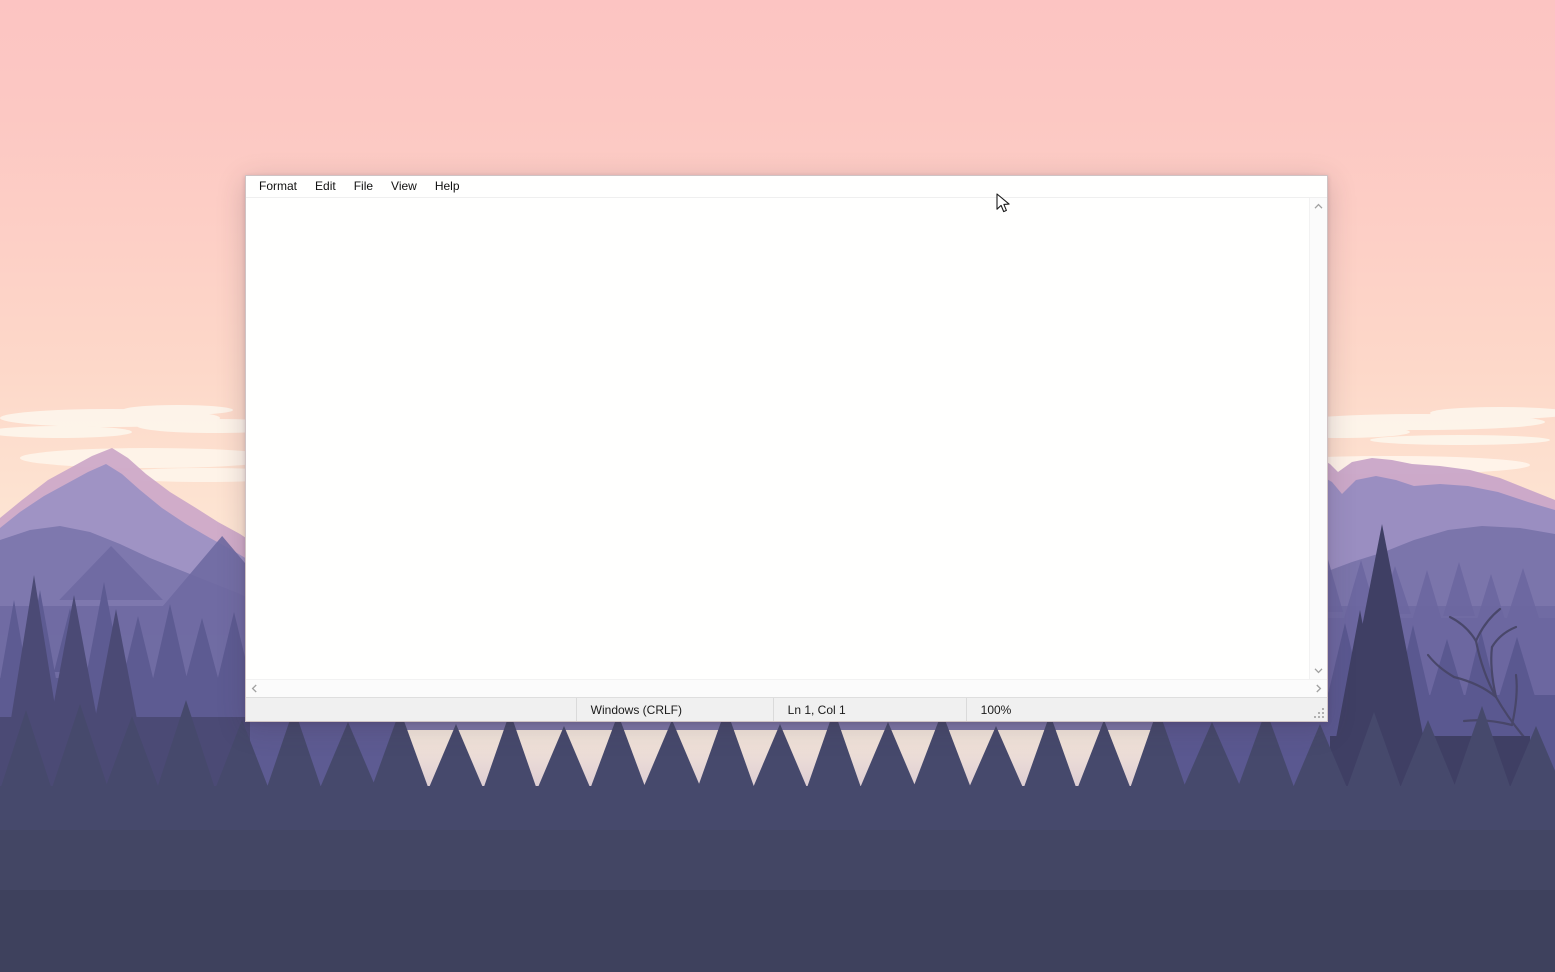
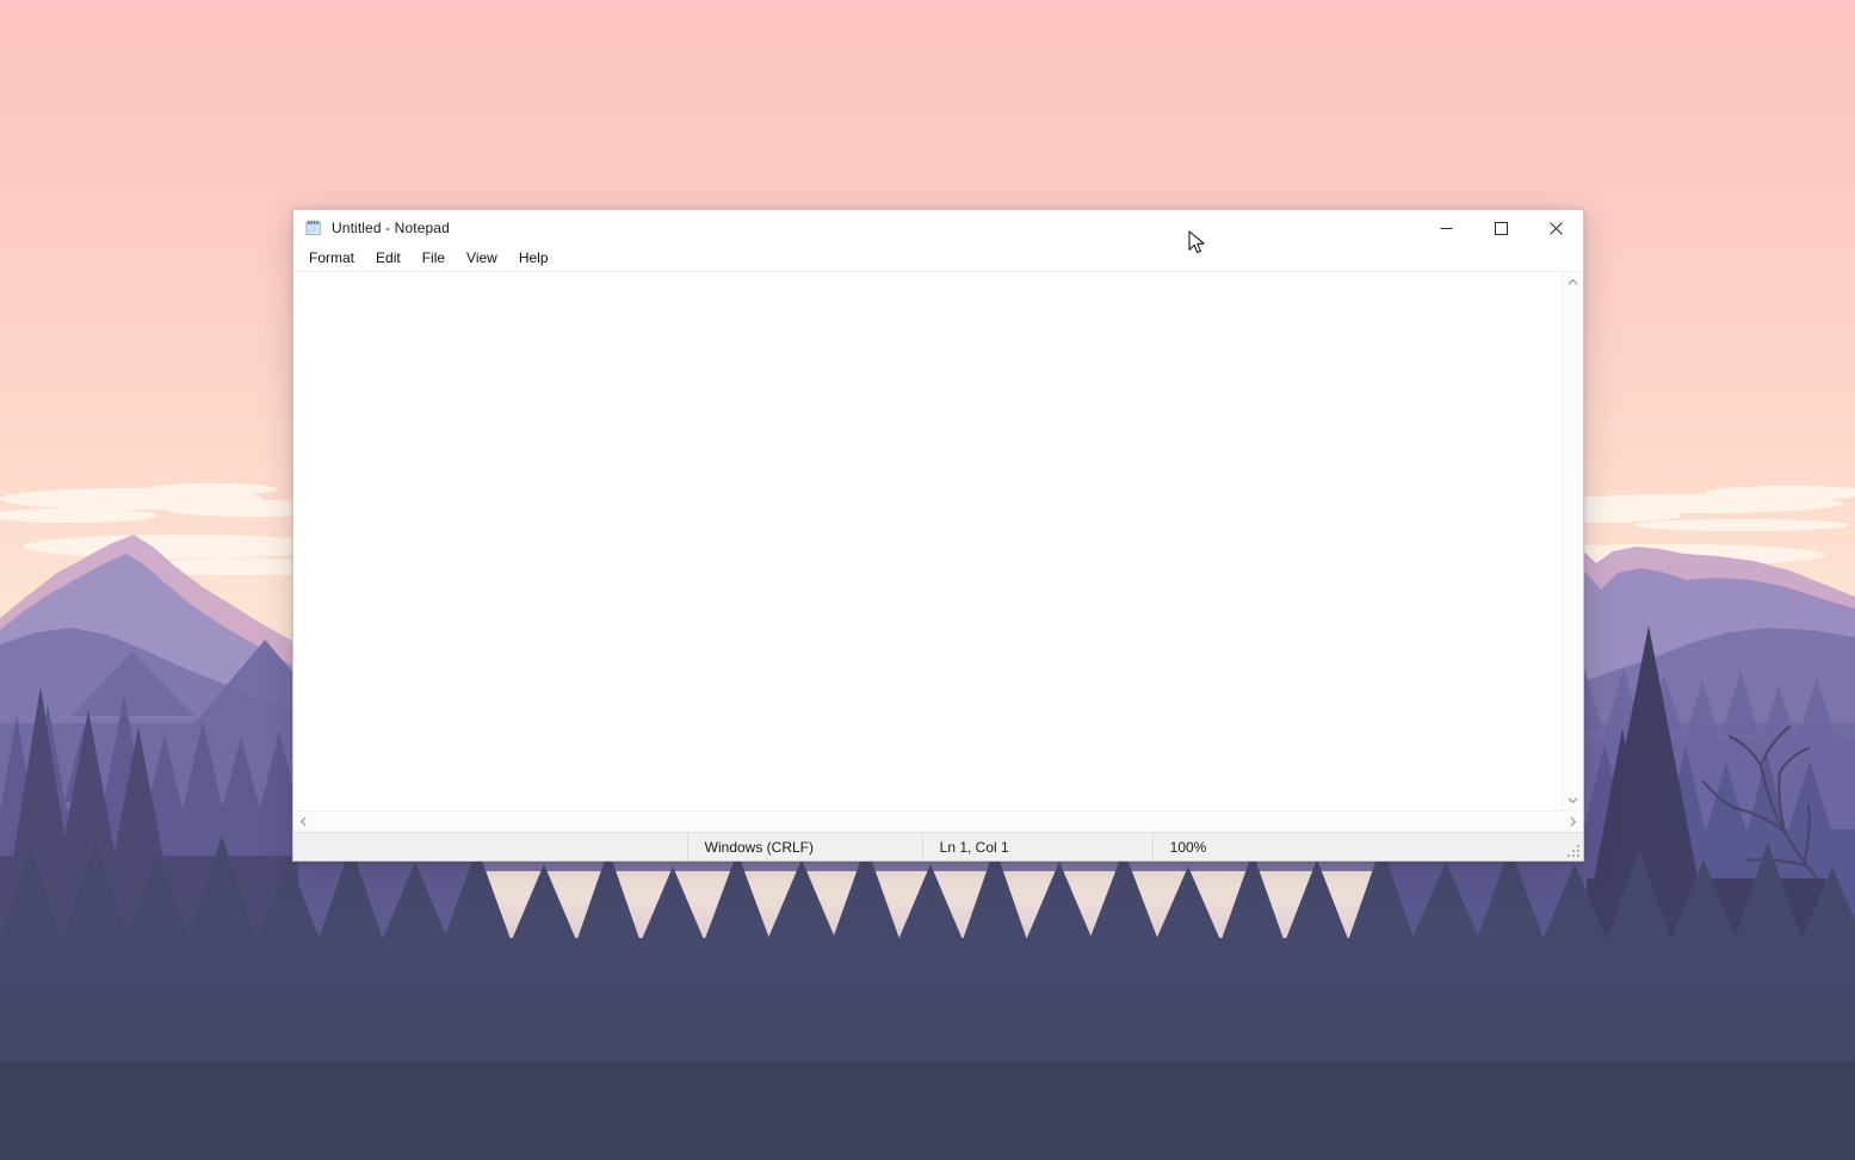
+ Untitled - Notepad
  Format
  Edit
  File
  View
  Help
  Windows (CRLF)
  Ln 1, Col 1
  100%
